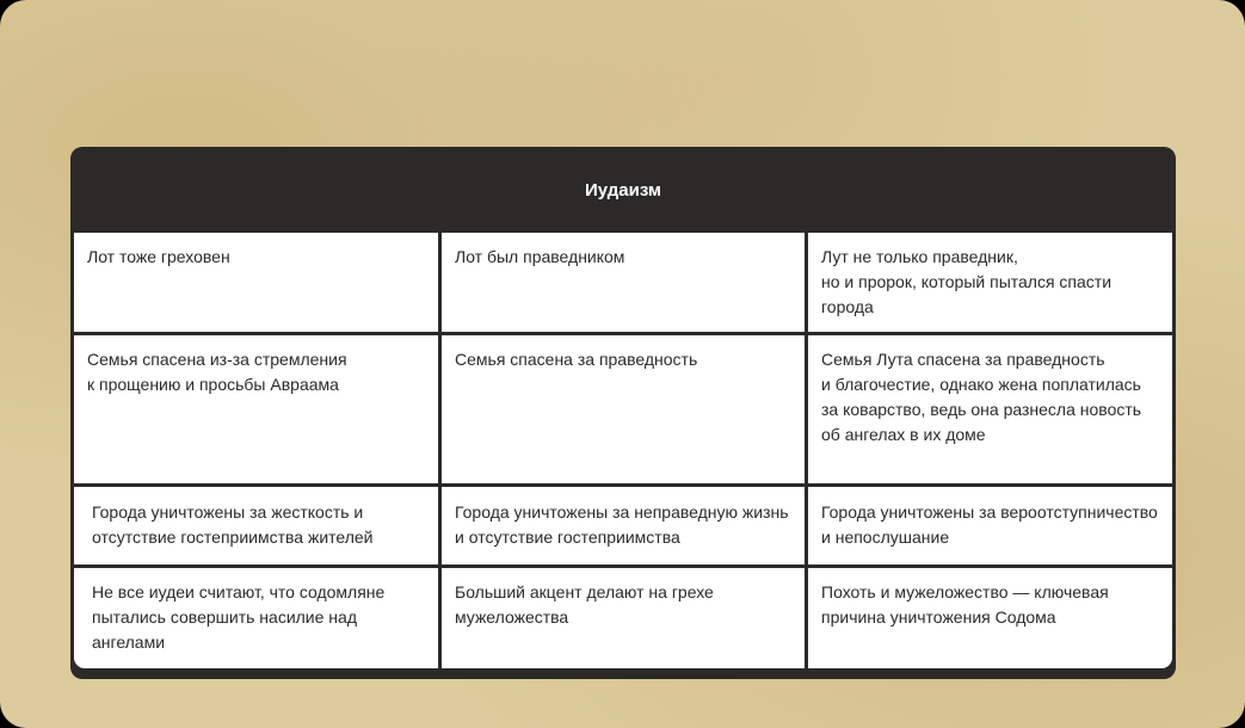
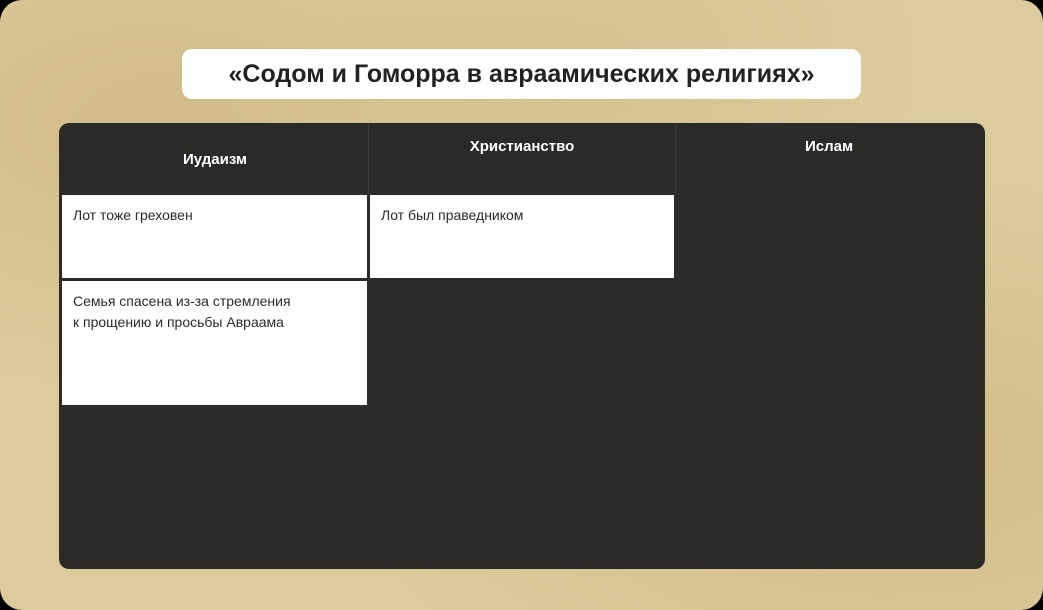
+ «Содом и Гоморра в авраамических религиях»
  Иудаизм
+ Христианство
+ Ислам
  Лот тоже греховен
  Лот был праведником
- Лут не только праведник,
- но и пророк, который пытался спасти города
  Семья спасена из-за стремления
  к прощению и просьбы Авраама
- Семья спасена за праведность
- Семья Лута спасена за праведность
- и благочестие, однако жена поплатилась за коварство, ведь она разнесла новость об ангелах в их доме
- Города уничтожены за жесткость и отсутствие гостеприимства жителей
- Города уничтожены за неправедную жизнь и отсутствие гостеприимства
- Города уничтожены за вероотступничество и непослушание
- Не все иудеи считают, что содомляне пытались совершить насилие над ангелами
- Больший акцент делают на грехе мужеложества
- Похоть и мужеложество — ключевая причина уничтожения Содома
